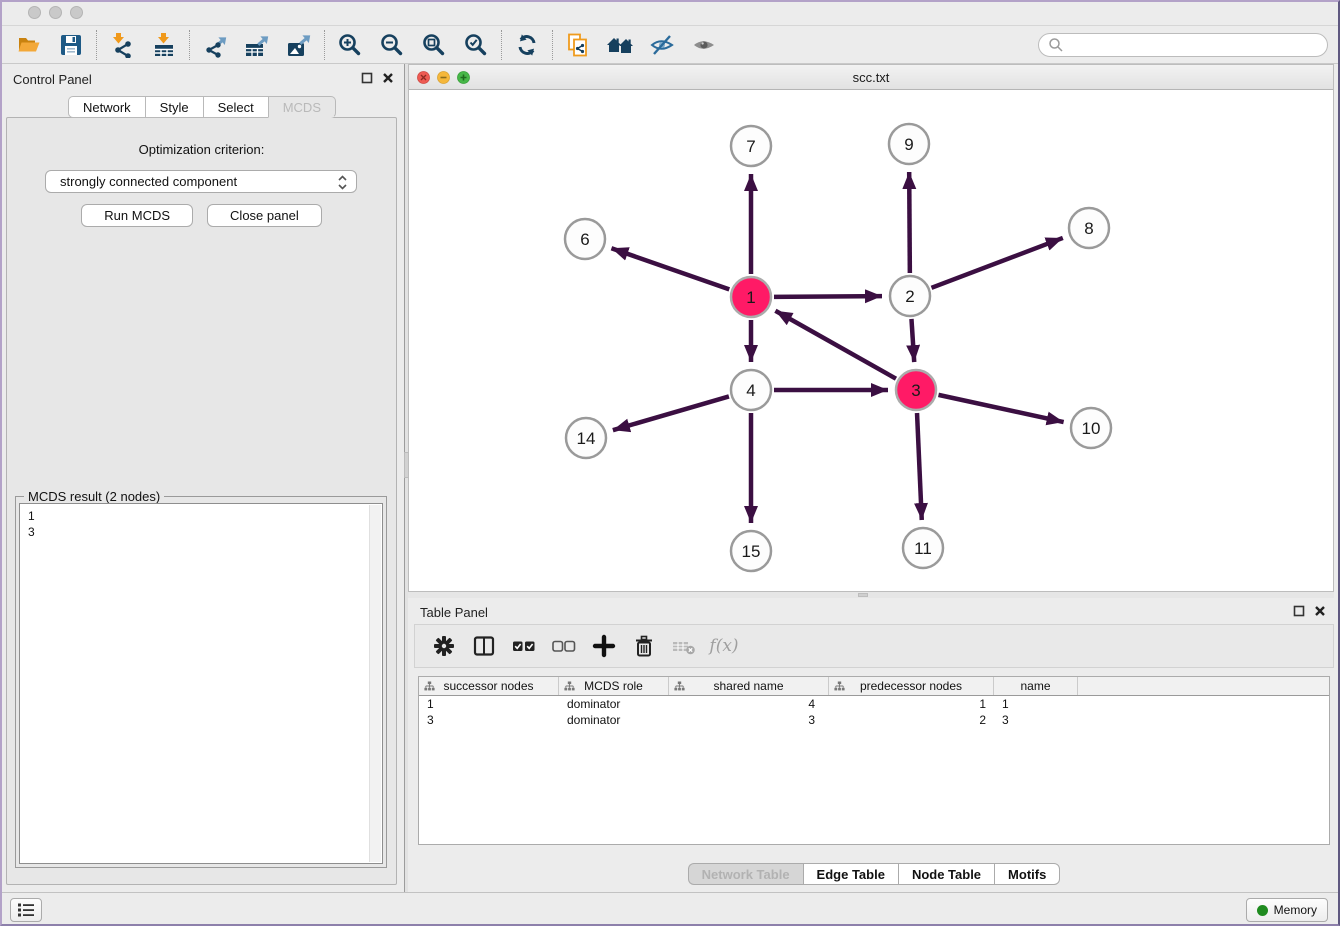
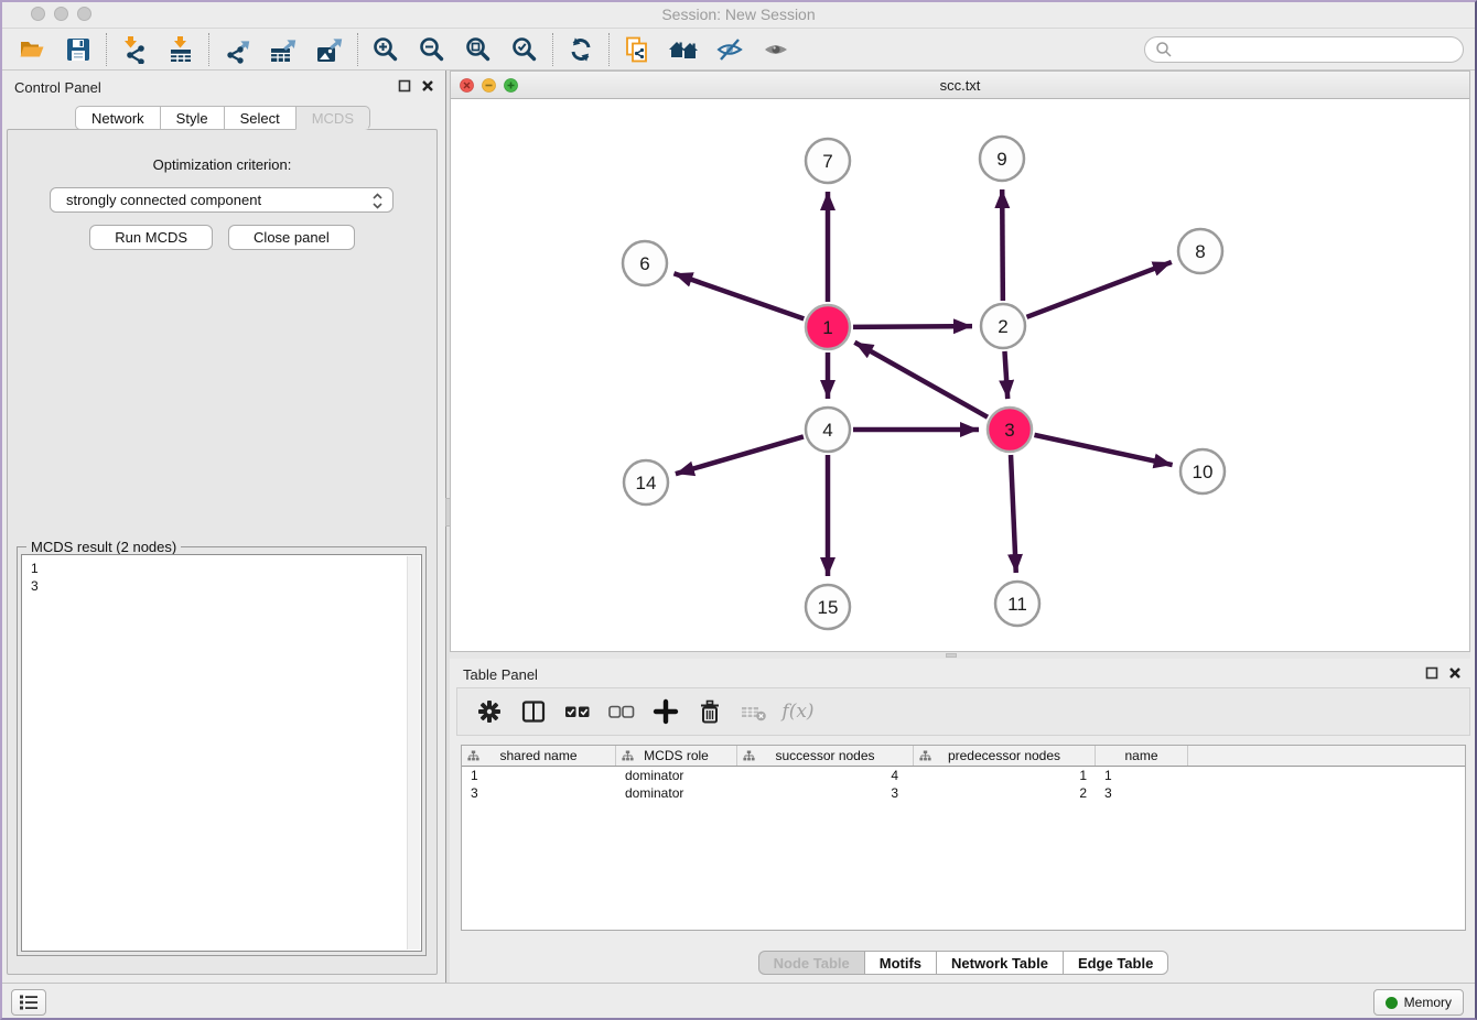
+ Session: New Session
  Control Panel
  Network
  Style
  Select
  MCDS
  Optimization criterion:
  strongly connected component
  Run MCDS
  Close panel
  MCDS result (2 nodes)
  1
  3
  scc.txt
  7
  9
  6
  8
  1
  2
  4
  3
  14
  10
  15
  11
  Table Panel
  f(x)
- successor nodes
+ shared name
  MCDS role
- shared name
+ successor nodes
  predecessor nodes
  name
  1
  dominator
  4
  1
  1
  3
  dominator
  3
  2
  3
- Network Table
+ Node Table
- Edge Table
+ Motifs
- Node Table
+ Network Table
- Motifs
+ Edge Table
  Memory
